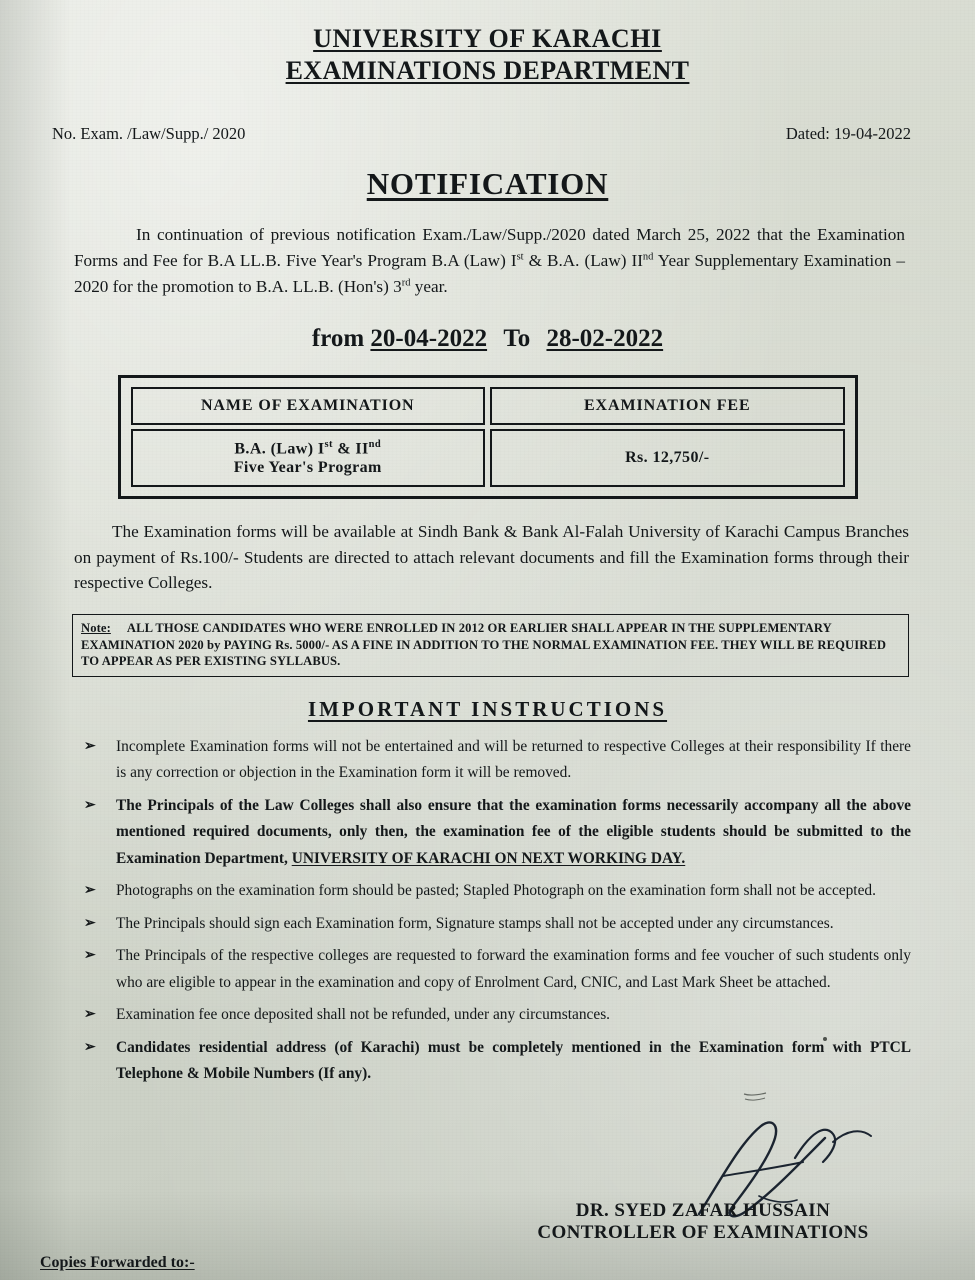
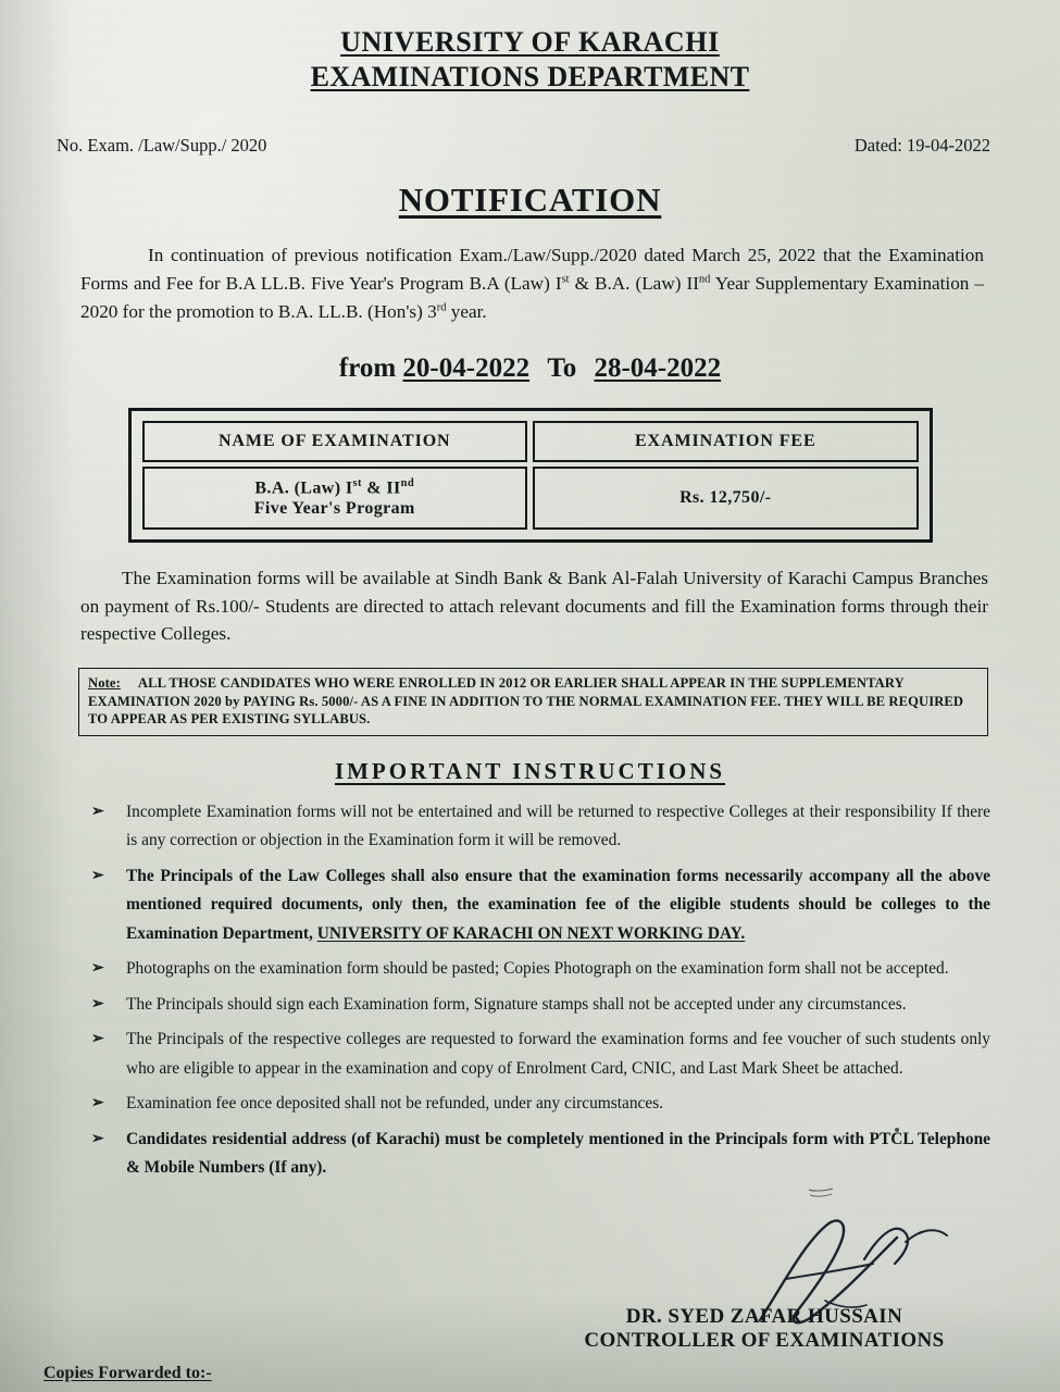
  UNIVERSITY OF KARACHI
  EXAMINATIONS DEPARTMENT
  . Exam. /Law/Supp./ 2020
  Dated: 19-04-2022
  NOTIFICATION
  In continuation of previous notification Exam./Law/Supp./2020 dated March 25, 2022 that the Examination Forms and Fee for B.A LL.B. Five Year's Program B.A (Law) Ist & B.A. (Law) IInd Year Supplementary Examination – 2020 for the promotion to B.A. LL.B. (Hon's) 3rd year.
- from 20-04-2022 To 28-02-2022
+ from 20-04-2022 To 28-04-2022
  NAME OF EXAMINATION	EXAMINATION FEE
  B.A. (Law) Ist & IInd Five Year's Program	Rs. 12,750/-
  The Examination forms will be available at Sindh Bank & Bank Al-Falah University of Karachi Campus Branches on payment of Rs.100/- Students are directed to attach relevant documents and fill the Examination forms through their respective Colleges.
  Note: ALL THOSE CANDIDATES WHO WERE ENROLLED IN 2012 OR EARLIER SHALL APPEAR IN THE SUPPLEMENTARY EXAMINATION 2020 by PAYING Rs. 5000/- AS A FINE IN ADDITION TO THE NORMAL EXAMINATION FEE. THEY WILL BE REQUIRED TO APPEAR AS PER EXISTING SYLLABUS.
  IMPORTANT INSTRUCTIONS
  ➢
  Incomplete Examination forms will not be entertained and will be returned to respective Colleges at their responsibility If there is any correction or objection in the Examination form it will be removed.
  ➢
- The Principals of the Law Colleges shall also ensure that the examination forms necessarily accompany all the above mentioned required documents, only then, the examination fee of the eligible students should be submitted to the Examination Department, UNIVERSITY OF KARACHI ON NEXT WORKING DAY.
+ The Principals of the Law Colleges shall also ensure that the examination forms necessarily accompany all the above mentioned required documents, only then, the examination fee of the eligible students should be colleges to the Examination Department, UNIVERSITY OF KARACHI ON NEXT WORKING DAY.
  ➢
- Photographs on the examination form should be pasted; Stapled Photograph on the examination form shall not be accepted.
+ Photographs on the examination form should be pasted; Copies Photograph on the examination form shall not be accepted.
  ➢
  The Principals should sign each Examination form, Signature stamps shall not be accepted under any circumstances.
  ➢
  The Principals of the respective colleges are requested to forward the examination forms and fee voucher of such students only who are eligible to appear in the examination and copy of Enrolment Card, CNIC, and Last Mark Sheet be attached.
  ➢
  Examination fee once deposited shall not be refunded, under any circumstances.
  ➢
- Candidates residential address (of Karachi) must be completely mentioned in the Examination form with PTCL Telephone & Mobile Numbers (If any).
+ Candidates residential address (of Karachi) must be completely mentioned in the Principals form with PTCL Telephone & Mobile Numbers (If any).
  DR. SYED ZAFAR HUSSAIN
  CONTROLLER OF EXAMINATIONS
  Copies Forwarded to:-
